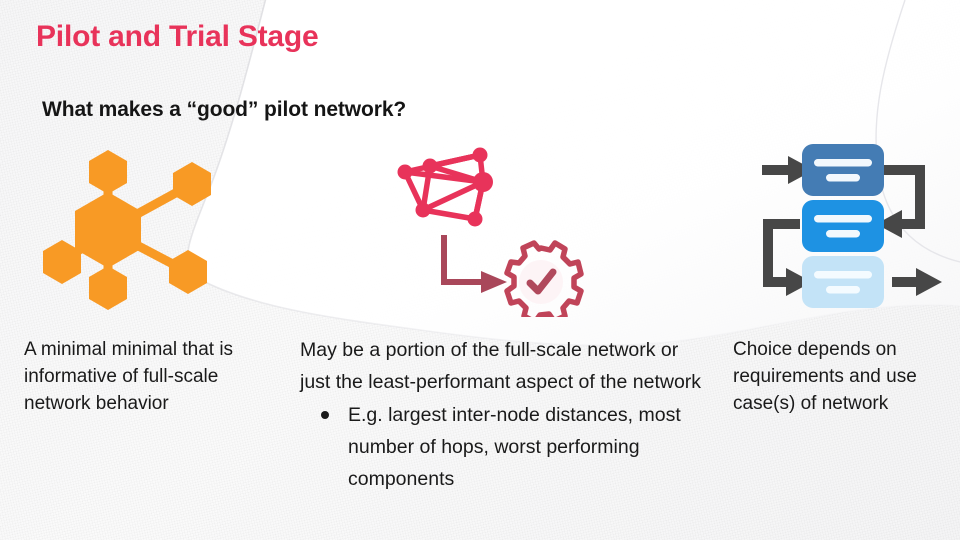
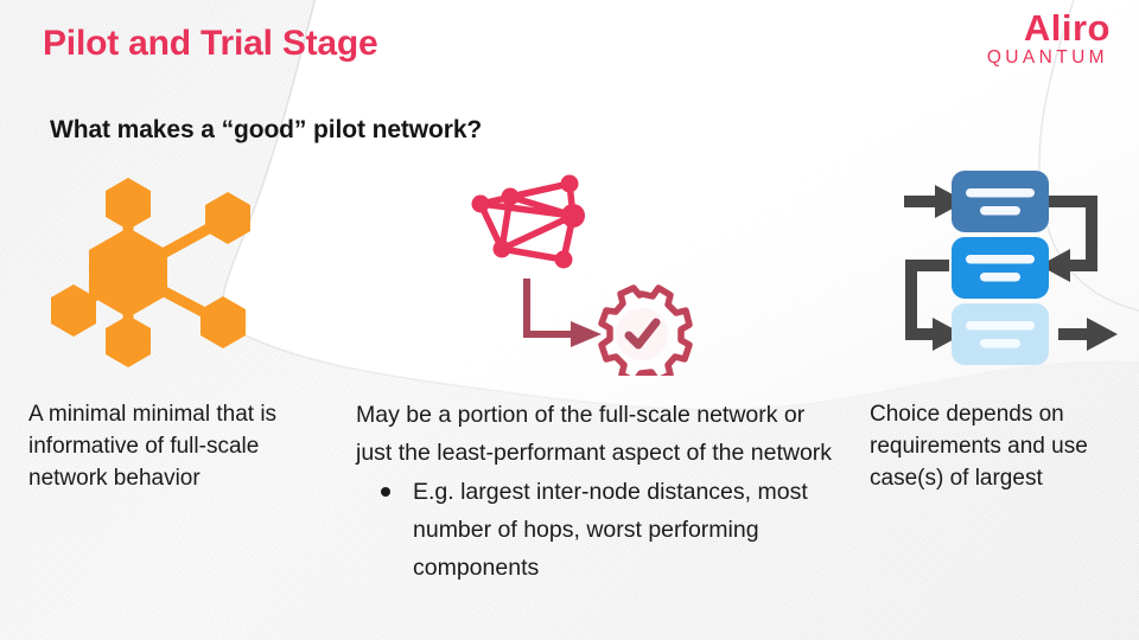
  Pilot and Trial Stage
+ Aliro
+ QUANTUM
  What makes a “good” pilot network?
  A minimal minimal that is informative of full-scale network behavior
  May be a portion of the full-scale network or just the least-performant aspect of the network
  E.g. largest inter-node distances, most number of hops, worst performing components
- Choice depends on requirements and use case(s) of network
+ Choice depends on requirements and use case(s) of largest
